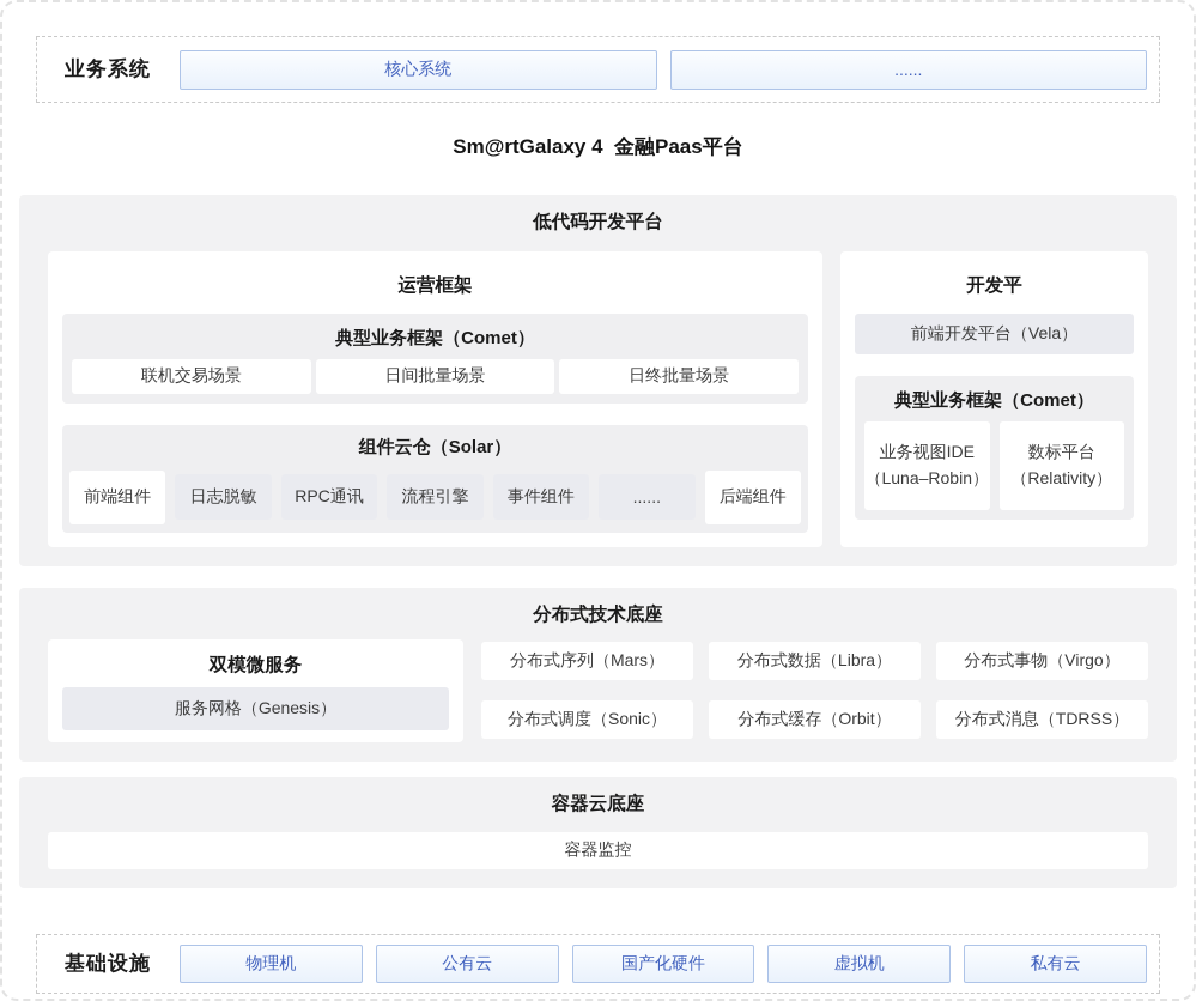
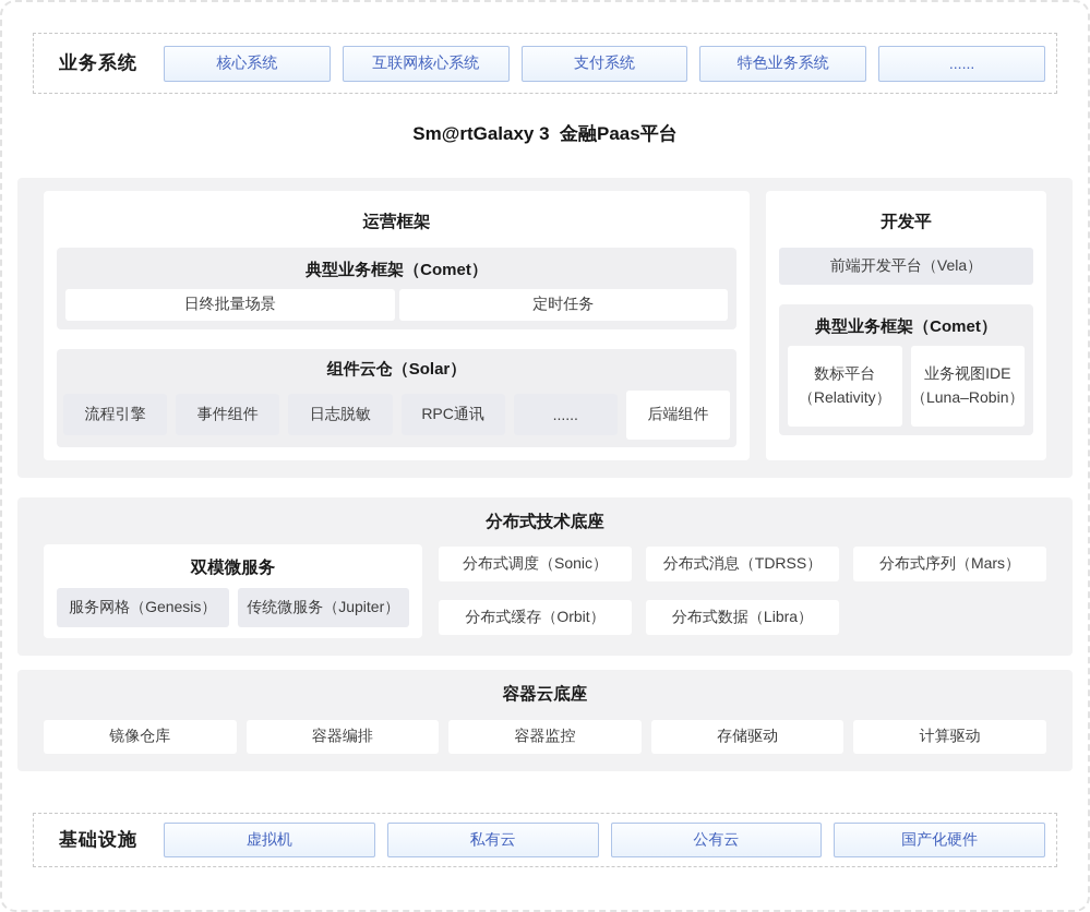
  业务系统
  核心系统
+ 互联网核心系统
+ 支付系统
+ 特色业务系统
  ......
- Sm@rtGalaxy 4 金融Paas平台
+ Sm@rtGalaxy 3 金融Paas平台
- 低代码开发平台
  运营框架
  典型业务框架（Comet）
- 联机交易场景
- 日间批量场景
  日终批量场景
+ 定时任务
  组件云仓（Solar）
- 前端组件
- 日志脱敏
+ 流程引擎
- RPC通讯
+ 事件组件
- 流程引擎
+ 日志脱敏
- 事件组件
+ RPC通讯
  ......
  后端组件
  开发平
  前端开发平台（Vela）
  典型业务框架（Comet）
- 业务视图IDE
+ 数标平台
- （Luna–Robin）
+ （Relativity）
- 数标平台
+ 业务视图IDE
- （Relativity）
+ （Luna–Robin）
  分布式技术底座
  双模微服务
  服务网格（Genesis）
+ 传统微服务（Jupiter）
- 分布式序列（Mars）
+ 分布式调度（Sonic）
- 分布式数据（Libra）
+ 分布式消息（TDRSS）
- 分布式事物（Virgo）
- 分布式调度（Sonic）
+ 分布式序列（Mars）
  分布式缓存（Orbit）
- 分布式消息（TDRSS）
+ 分布式数据（Libra）
  容器云底座
+ 镜像仓库
+ 容器编排
  容器监控
+ 存储驱动
+ 计算驱动
  基础设施
- 物理机
- 公有云
+ 虚拟机
- 国产化硬件
+ 私有云
- 虚拟机
+ 公有云
- 私有云
+ 国产化硬件
